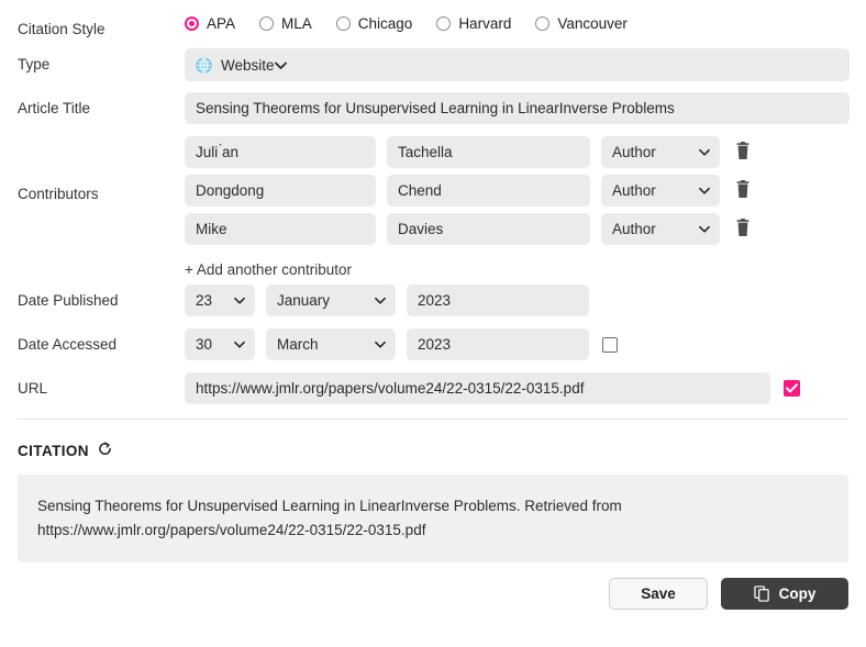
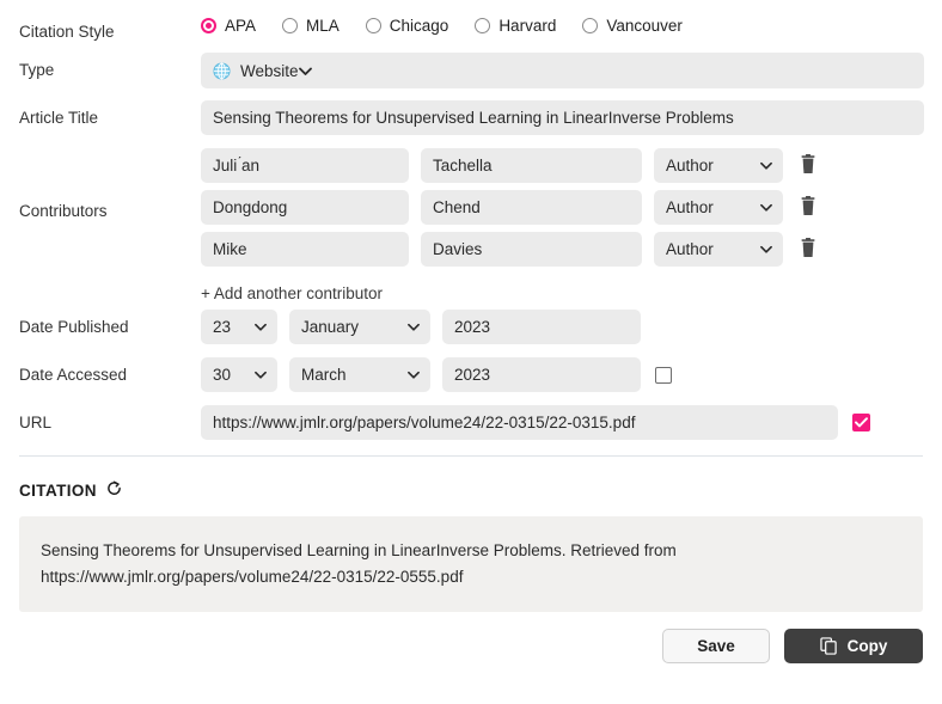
  Citation Style
  APA
  MLA
  Chicago
  Harvard
  Vancouver
  Type
  Website
  Article Title
  Sensing Theorems for Unsupervised Learning in LinearInverse Problems
  Contributors
  Juli ́an
  Tachella
  Author
  Dongdong
  Chend
  Author
  Mike
  Davies
  Author
  + Add another contributor
  Date Published
  23
  January
  2023
  Date Accessed
  30
  March
  2023
  URL
  https://www.jmlr.org/papers/volume24/22-0315/22-0315.pdf
  CITATION
- Sensing Theorems for Unsupervised Learning in LinearInverse Problems. Retrieved from https://www.jmlr.org/papers/volume24/22-0315/22-0315.pdf
+ Sensing Theorems for Unsupervised Learning in LinearInverse Problems. Retrieved from https://www.jmlr.org/papers/volume24/22-0315/22-0555.pdf
  Save
  Copy
